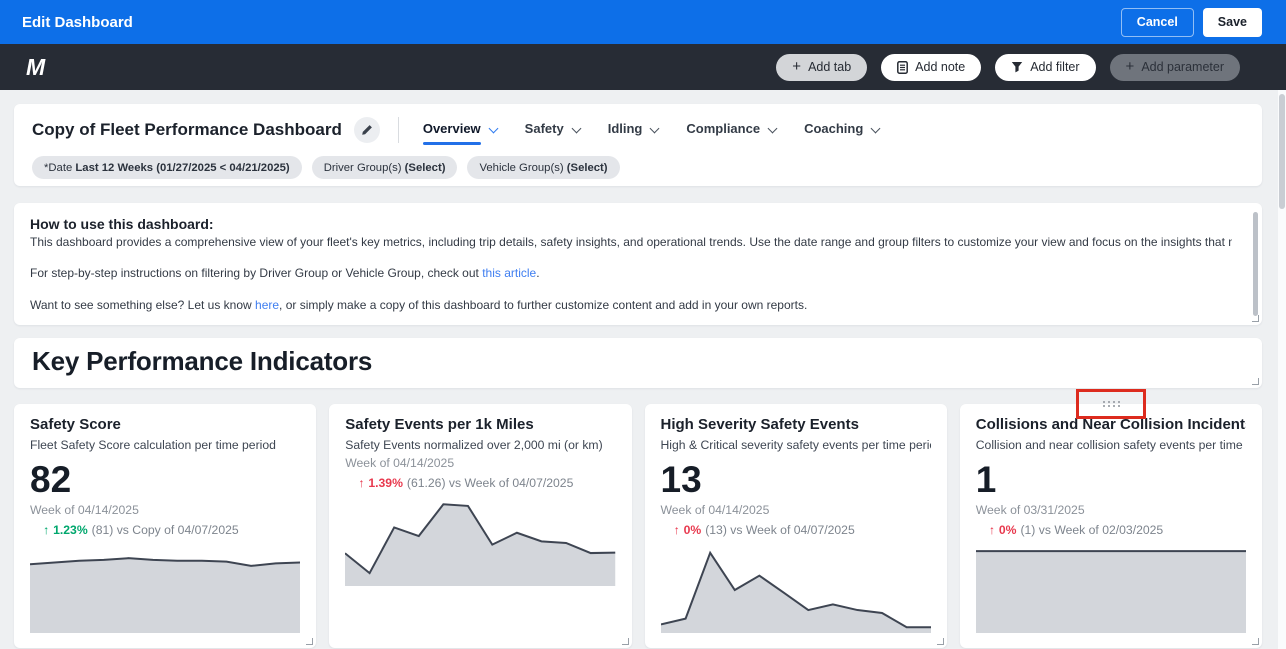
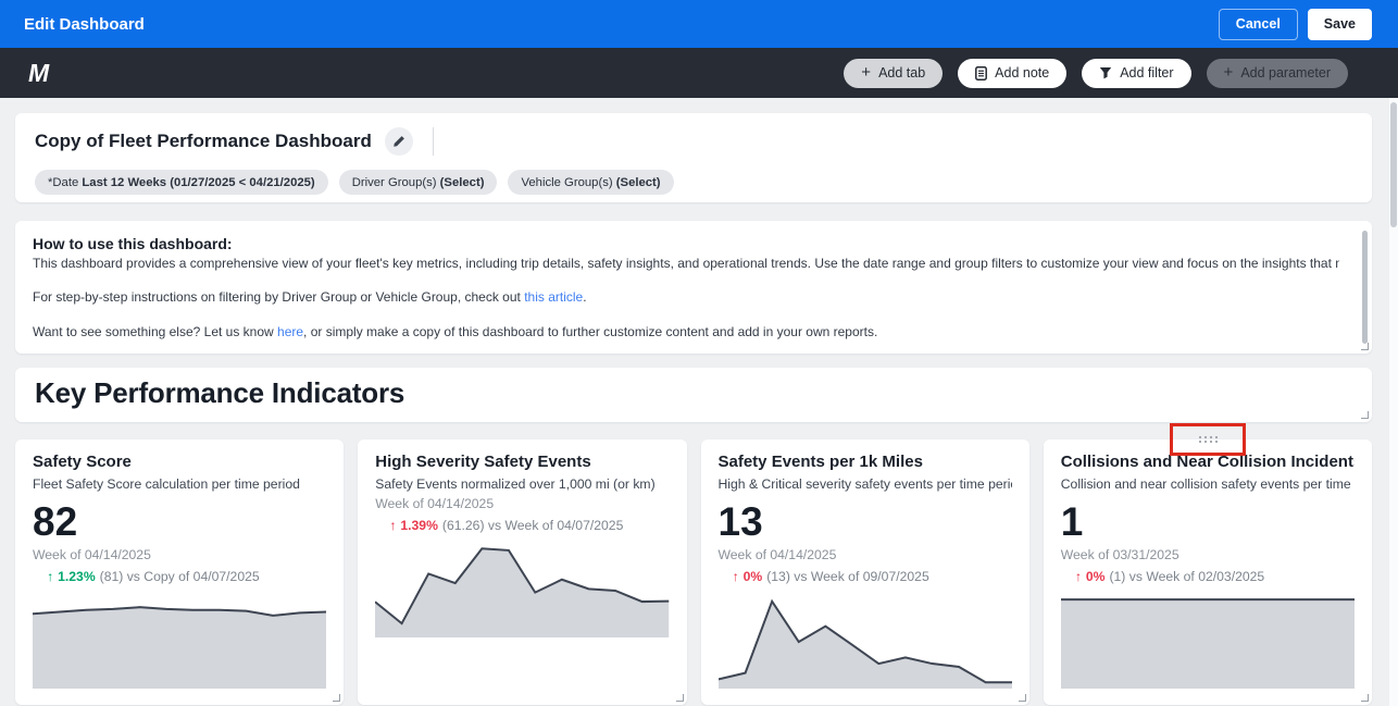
  Edit Dashboard
  Cancel
  Save
  M
  +
  Add tab
  Add note
  Add filter
  +
  Add parameter
  Copy of Fleet Performance Dashboard
- Overview
- Safety
- Idling
- Compliance
- Coaching
  *Date
  Last 12 Weeks (01/27/2025 < 04/21/2025)
  Driver Group(s)
  (Select)
  Vehicle Group(s)
  (Select)
  How to use this dashboard:
  This dashboard provides a comprehensive view of your fleet's key metrics, including trip details, safety insights, and operational trends. Use the date range and group filters to customize your view and focus on the insights that
  For step-by-step instructions on filtering by Driver Group or Vehicle Group, check out this article.
  Want to see something else? Let us know here, or simply make a copy of this dashboard to further customize content and add in your own reports.
  Key Performance Indicators
  Safety Score
  Fleet Safety Score calculation per time period
  82
  Week of 04/14/2025
  ↑
  1.23%
  (81) vs Copy of 04/07/2025
- Safety Events per 1k Miles
+ High Severity Safety Events
- Safety Events normalized over 2,000 mi (or km)
+ Safety Events normalized over 1,000 mi (or km)
  Week of 04/14/2025
  ↑
  1.39%
  (61.26) vs Week of 04/07/2025
- High Severity Safety Events
+ Safety Events per 1k Miles
  High & Critical severity safety events per time peri
  13
  Week of 04/14/2025
  ↑
  0%
- (13) vs Week of 04/07/2025
+ (13) vs Week of 09/07/2025
  Collisions and Near Collision Incident
  Collision and near collision safety events per time
  1
  Week of 03/31/2025
  ↑
  0%
  (1) vs Week of 02/03/2025
